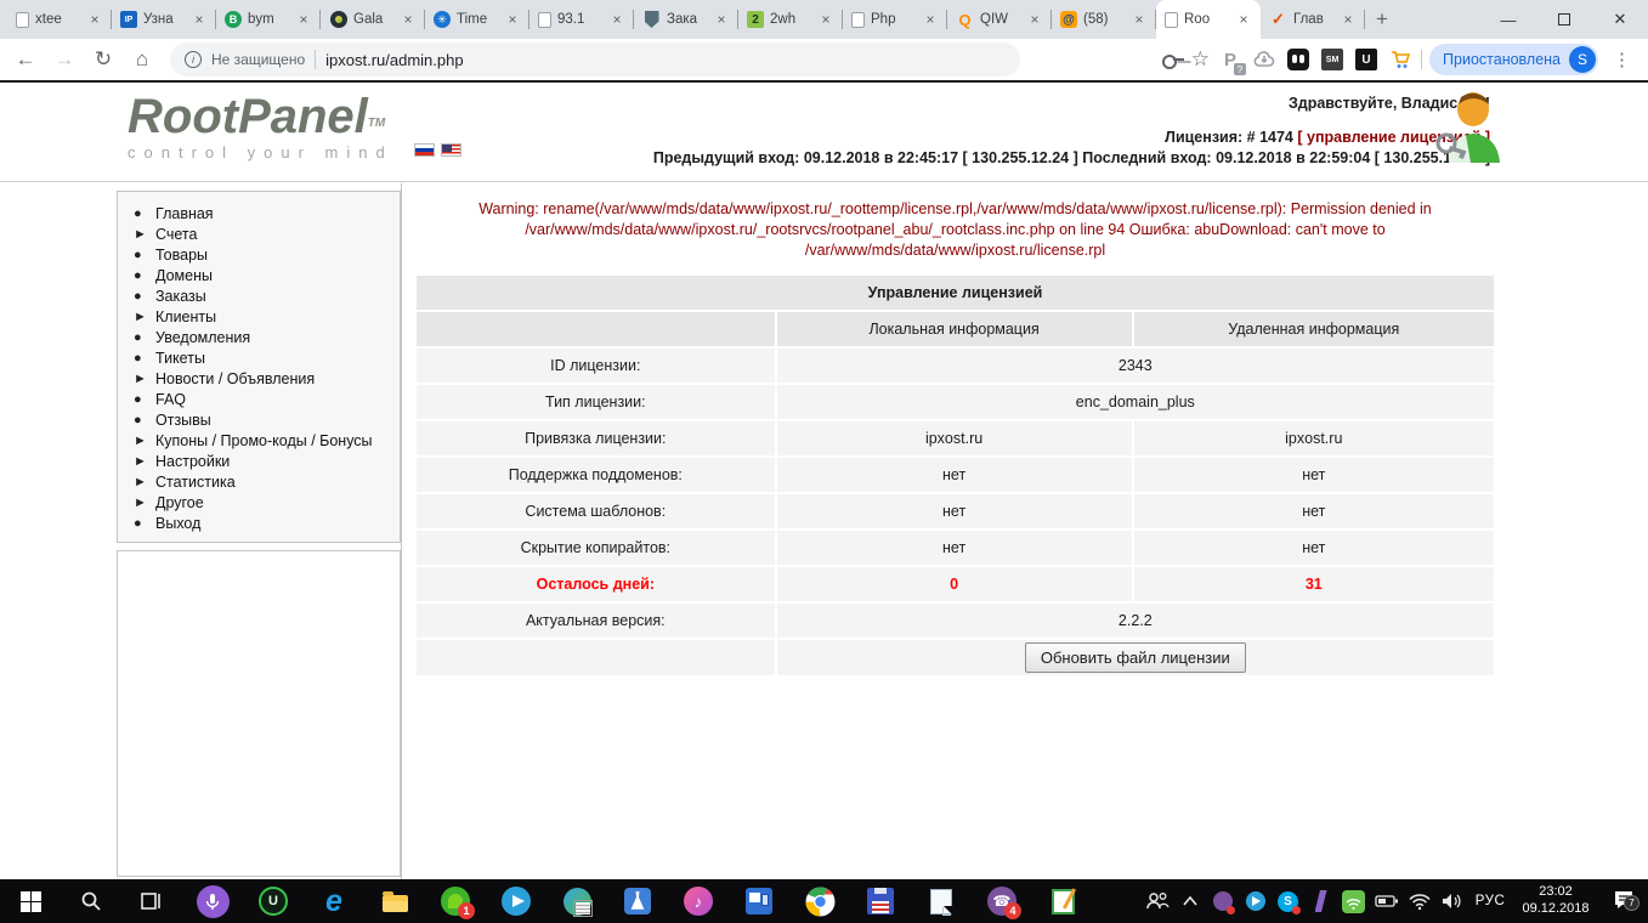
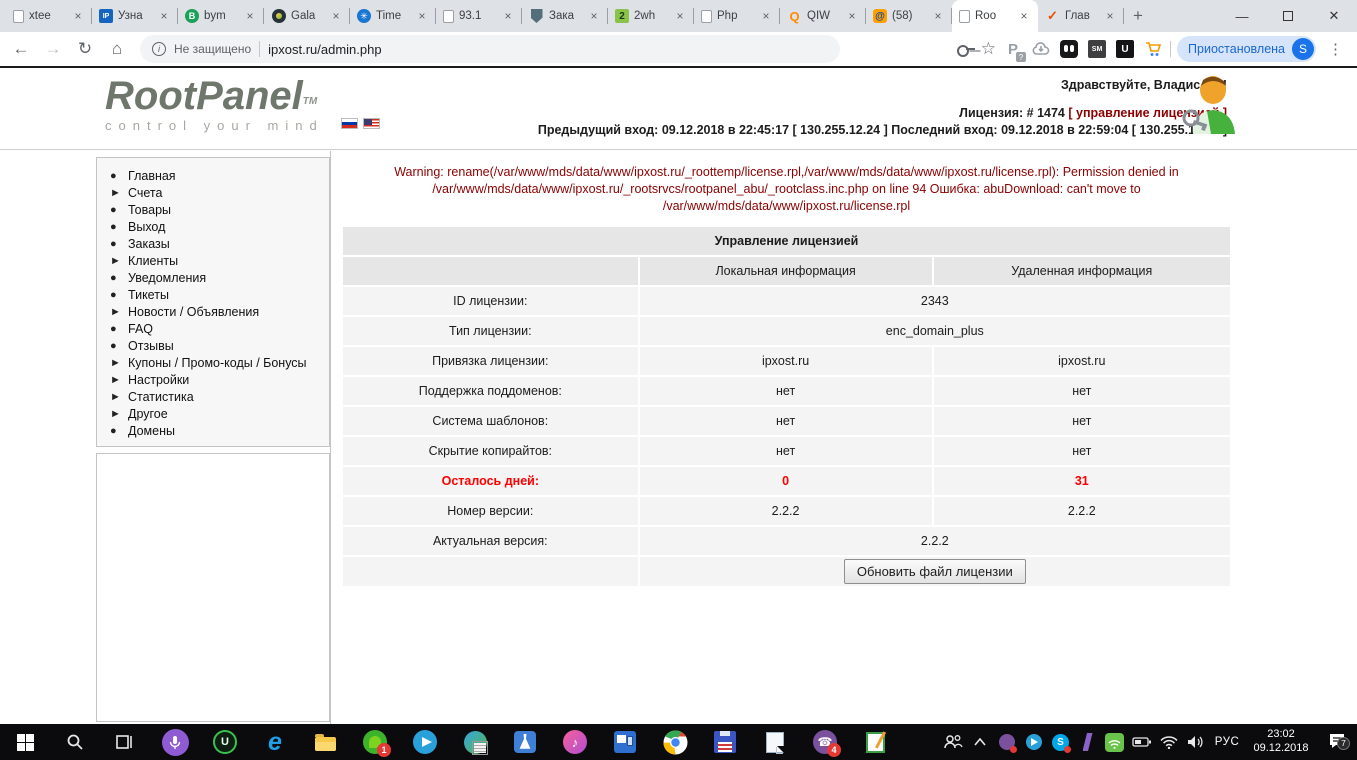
  xtee
  Узна
  bym
  Gala
  Time
  93.1
  Зака
  2wh
  Php
  QIW
  (58)
  Roo
  Глав
  +
  —
  ✕
  ←
  →
  ↻
  ⌂
  i
  Не защищено
  ipxost.ru/admin.php
  ☆
  P
  ?
  U
  Приостановлена
  S
  ⋮
  RootPanelTM
  control your mind
  Здравствуйте, Владис
  Лицензия: # 1474 [ управление лицеи ]
  Предыдущий вход: 09.12.2018 в 22:45:17 [ 130.255.12.24 ] Последний вход: 09.12.2018 в 22:59:04 [ 130.255.1
  ●
  Главная
  ►
  Счета
  ●
  Товары
  ●
- Домены
+ Выход
  ●
  Заказы
  ►
  Клиенты
  ●
  Уведомления
  ●
  Тикеты
  ►
  Новости / Объявления
  ●
  FAQ
  ●
  Отзывы
  ►
  Купоны / Промо-коды / Бонусы
  ►
  Настройки
  ►
  Статистика
  ►
  Другое
  ●
- Выход
+ Домены
  Warning: rename(/var/www/mds/data/www/ipxost.ru/_roottemp/license.rpl,/var/www/mds/data/www/ipxost.ru/license.rpl): Permission denied in /var/www/mds/data/www/ipxost.ru/_rootsrvcs/rootpanel_abu/_rootclass.inc.php on line 94 Ошибка: abuDownload: can't move to /var/www/mds/data/www/ipxost.ru/license.rpl
  Управление лицензией
  	Локальная информация	Удаленная информация
  ID лицензии:	2343
  Тип лицензии:	enc_domain_plus
  Привязка лицензии:	ipxost.ru	ipxost.ru
  Поддержка поддоменов:	нет	нет
  Система шаблонов:	нет	нет
  Скрытие копирайтов:	нет	нет
  Осталось дней:	0	31
+ Номер версии:	2.2.2	2.2.2
  Актуальная версия:	2.2.2
  	Обновить файл лицензии
  U
  e
  1
  ♪
  ☎
  4
  S
  РУС
  23:02
  09.12.2018
  7
